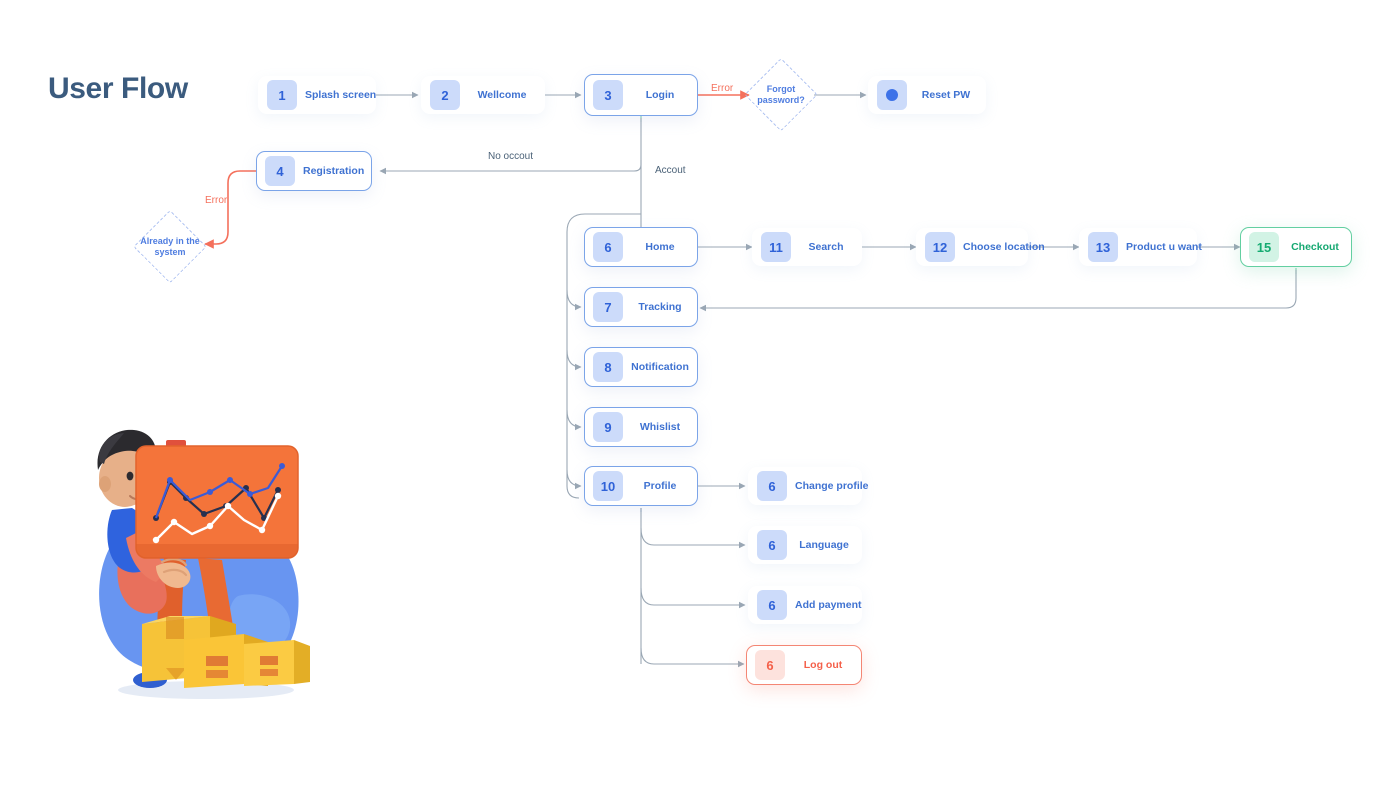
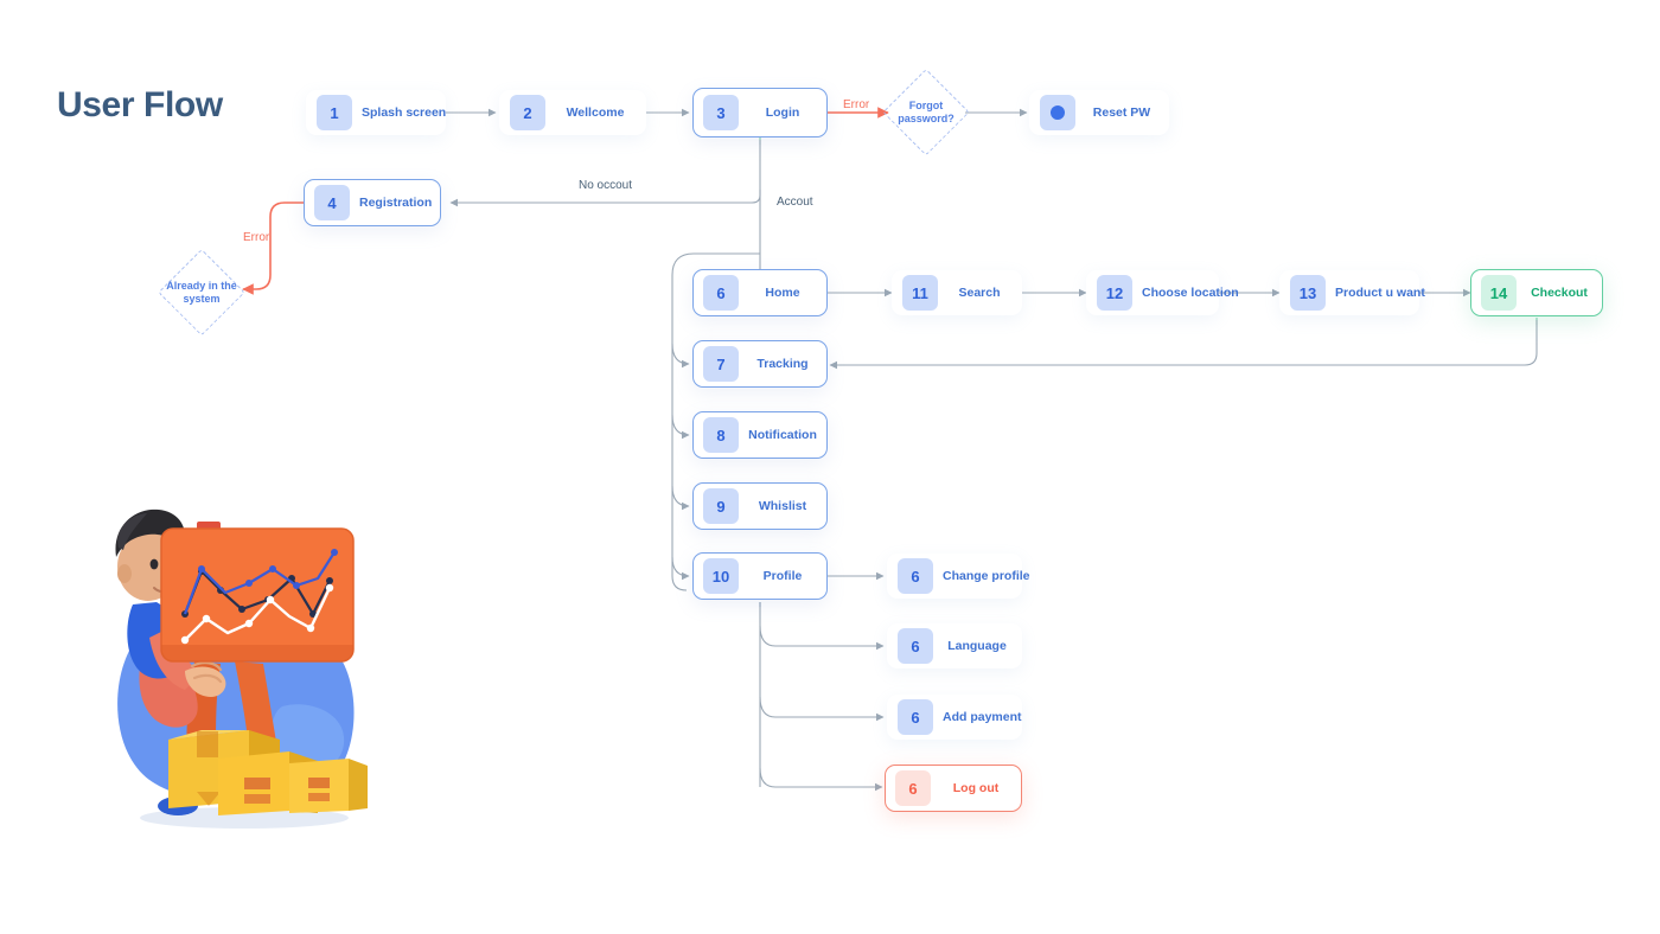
  User Flow
  Error
  Error
  No occout
  Accout
  1
  Splash screen
  2
  Wellcome
  3
  Login
  Forgot
  password?
  Reset PW
  4
  Registration
  Already in the
  system
  6
  Home
  7
  Tracking
  8
  Notification
  9
  Whislist
  10
  Profile
  11
  Search
  12
  Choose location
  13
  Product u want
- 15
+ 14
  Checkout
  6
  Change profile
  6
  Language
  6
  Add payment
  6
  Log out
